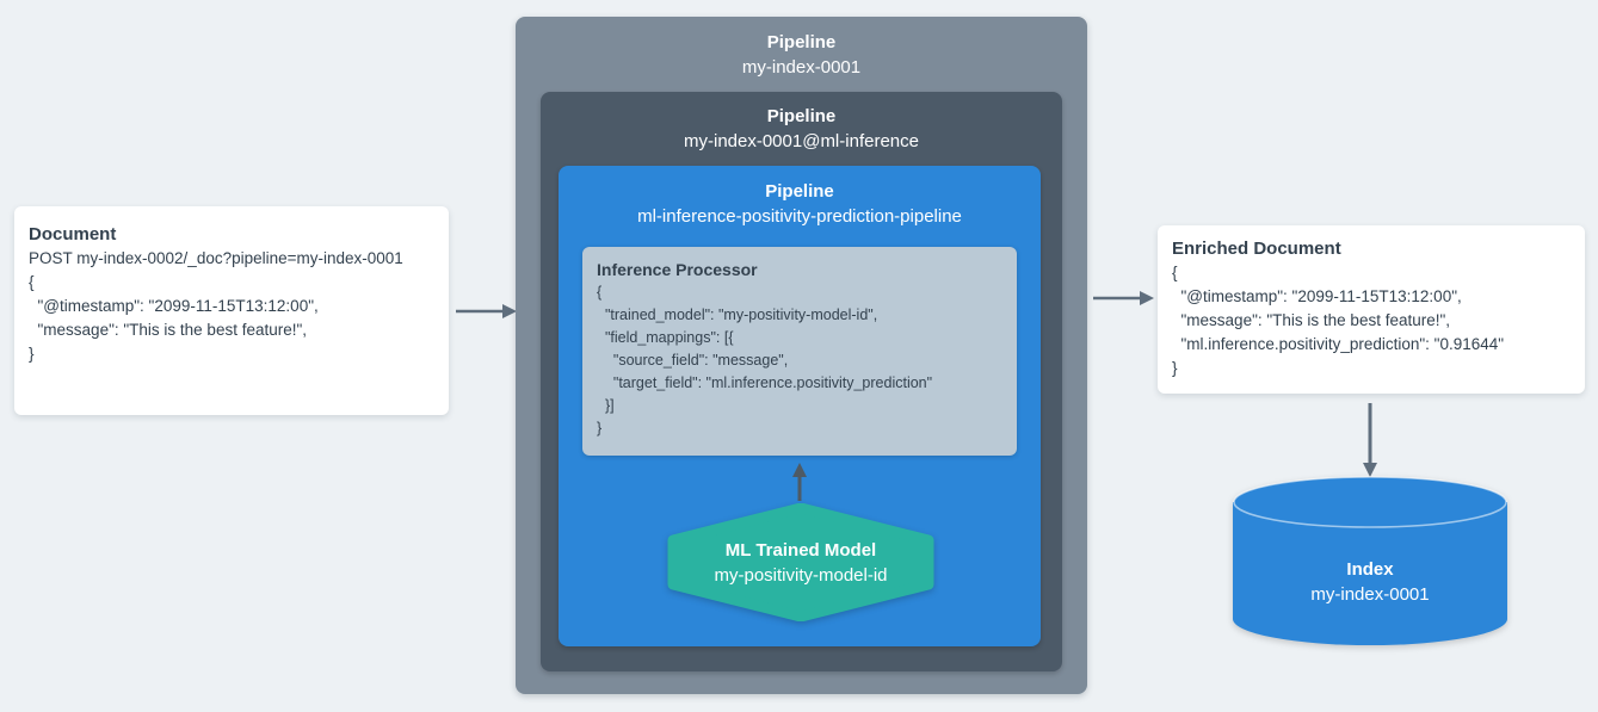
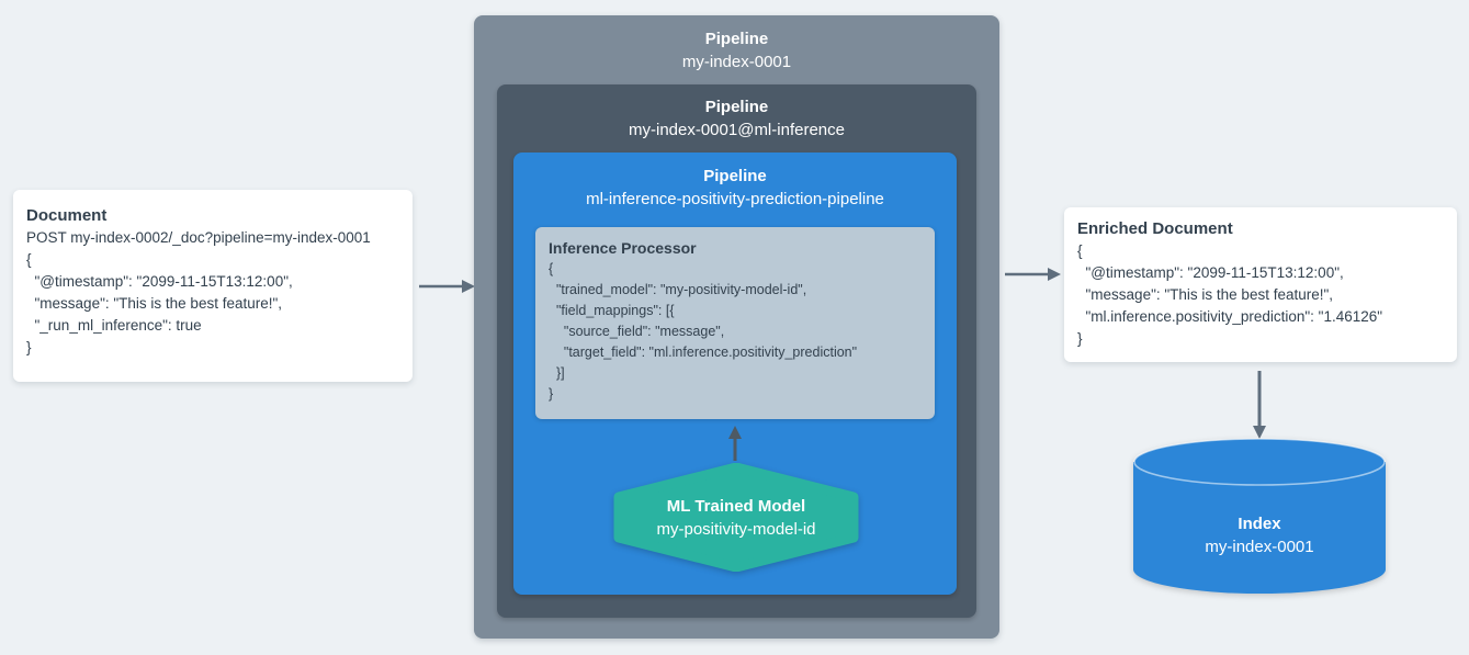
  Document
  POST my-index-0002/_doc?pipeline=my-index-0001
  {
  "@timestamp": "2099-11-15T13:12:00",
  "message": "This is the best feature!",
+ "_run_ml_inference": true
  }
  Pipeline
  my-index-0001
  Pipeline
  my-index-0001@ml-inference
  Pipeline
  ml-inference-positivity-prediction-pipeline
  Inference Processor
  {
  "trained_model": "my-positivity-model-id",
  "field_mappings": [{
  "source_field": "message",
  "target_field": "ml.inference.positivity_prediction"
  }]
  }
  ML Trained Model
  my-positivity-model-id
  Enriched Document
  {
  "@timestamp": "2099-11-15T13:12:00",
  "message": "This is the best feature!",
- "ml.inference.positivity_prediction": "0.91644"
+ "ml.inference.positivity_prediction": "1.46126"
  }
  Index
  my-index-0001
